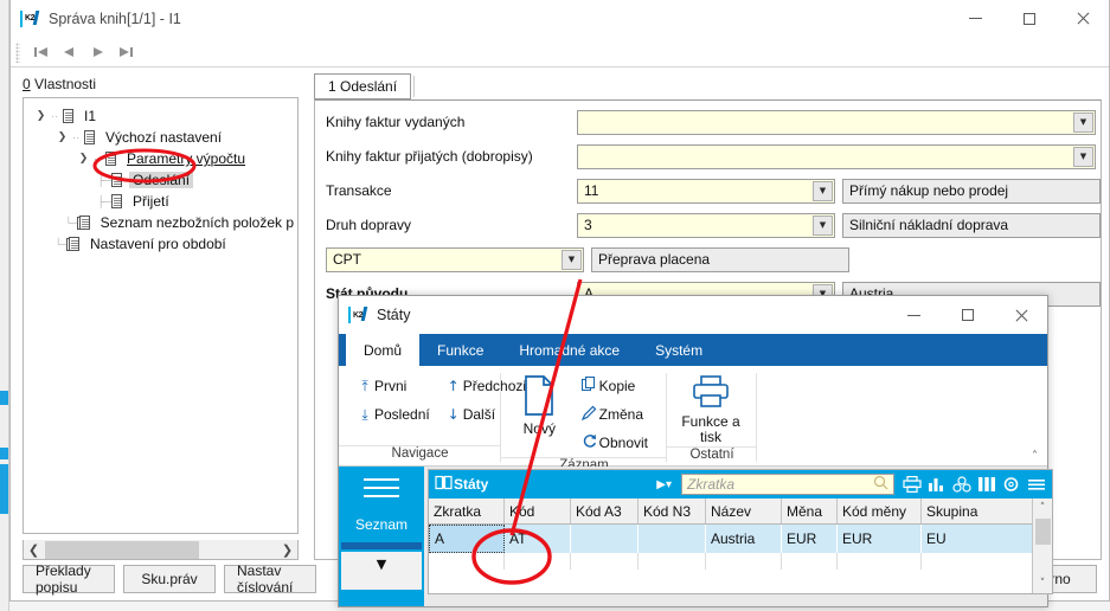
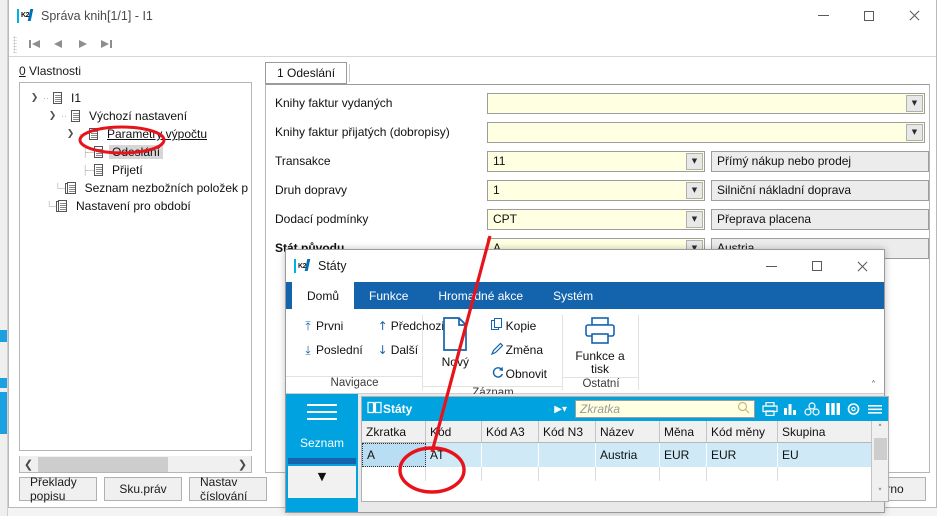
  Správa knih[1/1] - I1
  0 Vlastnosti
  ❯
  ··
  I1
  ❯
  ··
  Výchozí nastavení
  ❯
  Parametr výpočtu
  ├─
  ├─
  Přijetí
  Seznam nezbožních položek p
  Nastavení pro období
  ❮
  ❯
  Překlady popisu
  Sku.práv
  Nastav číslování
  1 Odeslání
  Knihy faktur vydaných
  ▼
  Knihy faktur přijatých (dobropisy)
  ▼
  Transakce
  11
  ▼
  Přímý nákup nebo prodej
  Druh dopravy
- 3
+ 1
  ▼
  Silniční nákladní doprava
+ Dodací podmínky
  CPT
  ▼
  Přeprava placena
  Stát původu
  A
  ▼
  Austria
  Státy
  Domů
  Funkce
  Hromadné akce
  Systém
  ⤒
  Prvni
  ⤓
  Poslední
  ↑
  Předchozi
  ↓
  Další
  Navigace
  Nový
  Kopie
  Změna
  Obnovit
  Záznam
  Funkce a tisk
  Ostatní
  ˄
  Seznam
  ▼
  Státy
  ▶▾
  Zkratka
  Zkratka
  Kód
  Kód A3
  Kód N3
  Název
  Měna
  Kód měny
  Skupina
  A
  AT
  Austria
  EUR
  EUR
  EU
  ˄
  ˅
